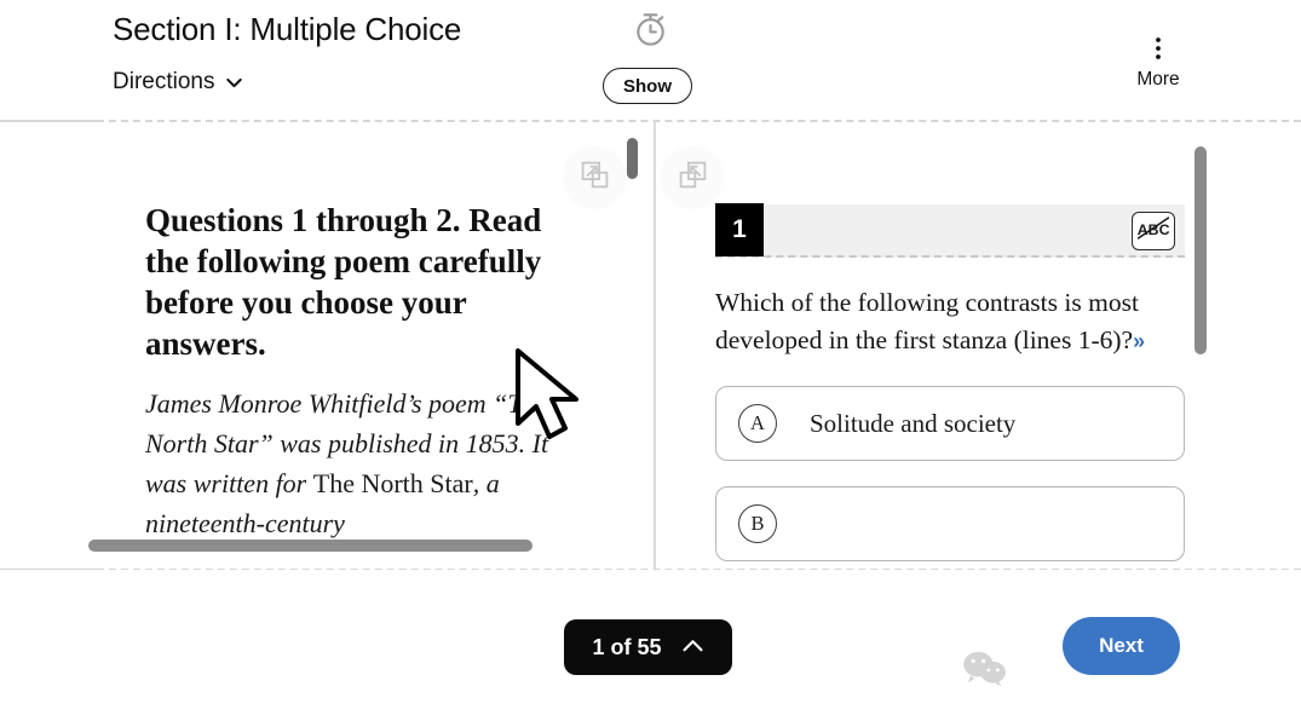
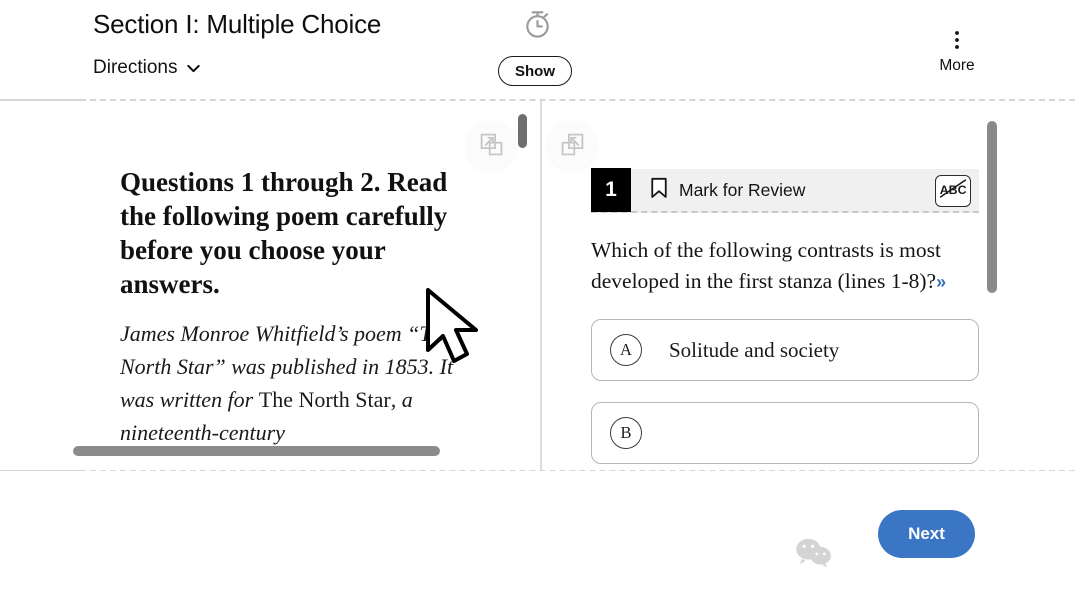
  Section I: Multiple Choice
  Directions
  Show
  More
  Questions 1 through 2. Read the following poem carefully before you choose your answers.
  James Monroe Whitfield’s poem “T North Star” was published in 1853. It was written for The North Star, a nineteenth-century
  1
+ Mark for Review
  ABC
- Which of the following contrasts is most developed in the first stanza (lines 1-6)?»
+ Which of the following contrasts is most developed in the first stanza (lines 1-8)?»
  A
  Solitude and society
  B
- 1 of 55
  Next
